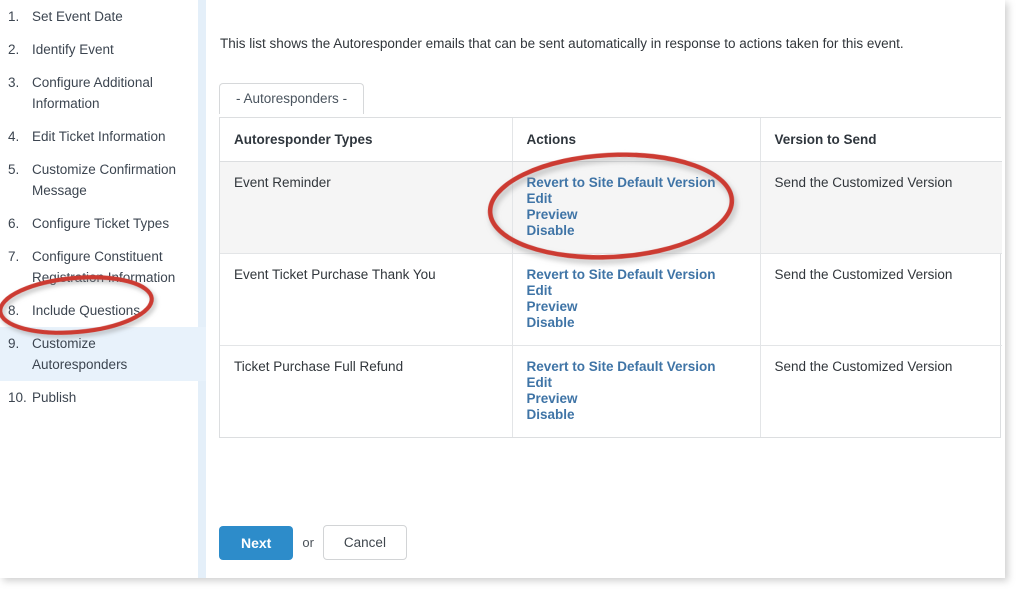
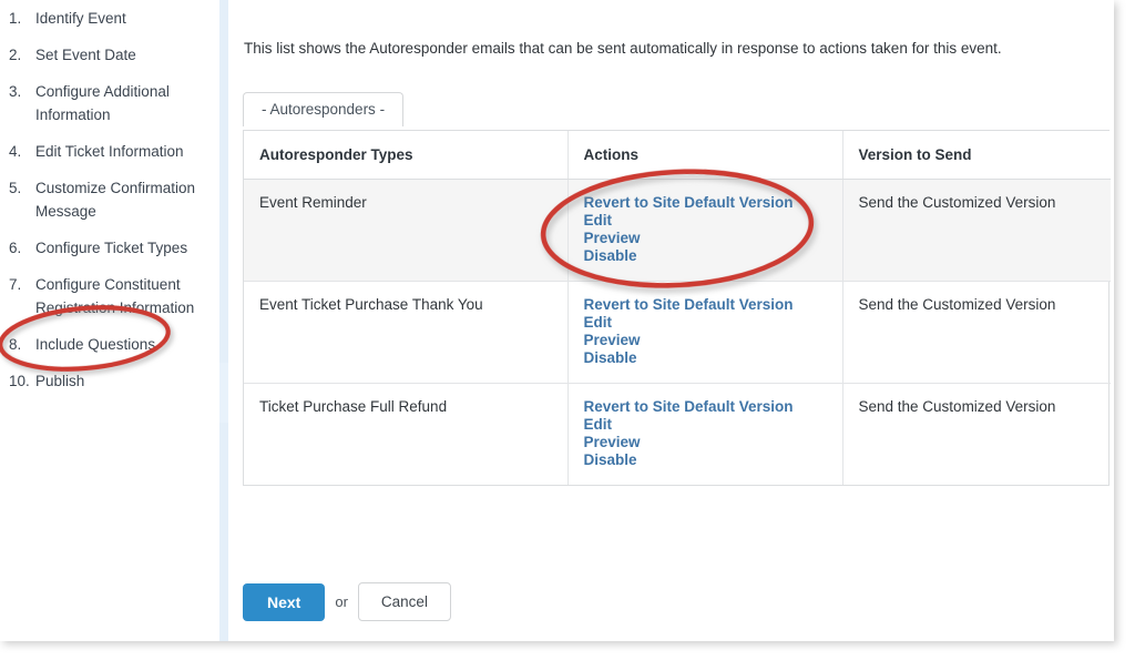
  1.
- Set Event Date
+ Identify Event
  2.
- Identify Event
+ Set Event Date
  3.
  Configure Additional Information
  4.
  Edit Ticket Information
  5.
  Customize Confirmation Message
  6.
  Configure Ticket Types
  7.
  Configure Constituent Regiformation
  8.
  Include Questions
- 9.
- Customize Autoresponders
  10.
  Publish
  This list shows the Autoresponder emails that can be sent automatically in response to actions taken for this event.
  - Autoresponders -
  Autoresponder Types	Actions	Version to Send
  Event Reminder	Revert to Site Default VersionEditPreviewDisable	Send the Customized Version
  Event Ticket Purchase Thank You	Revert to Site Default VersionEditPreviewDisable	Send the Customized Version
  Ticket Purchase Full Refund	Revert to Site Default VersionEditPreviewDisable	Send the Customized Version
  Next
  or
  Cancel
